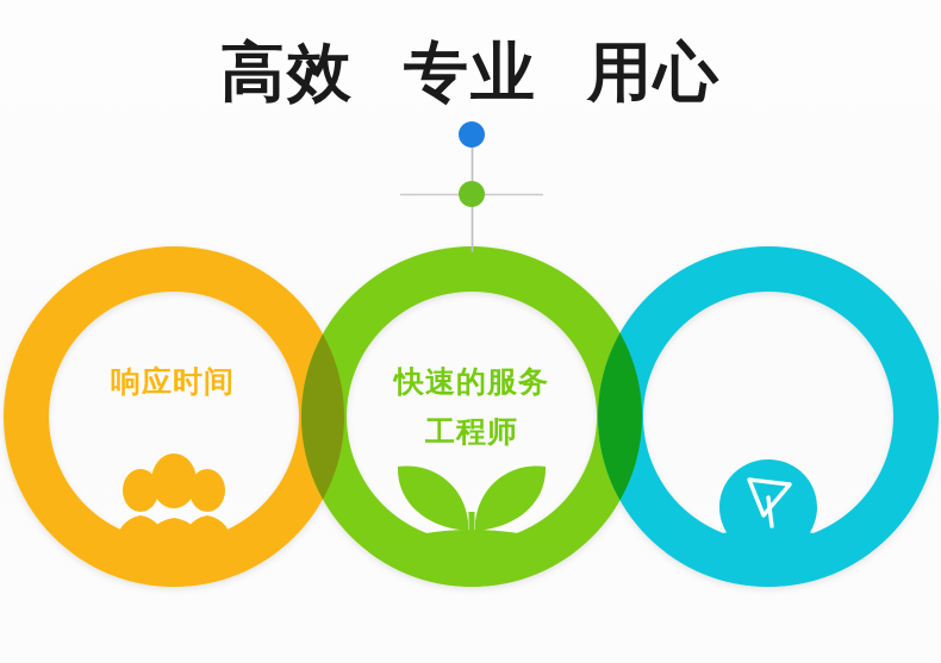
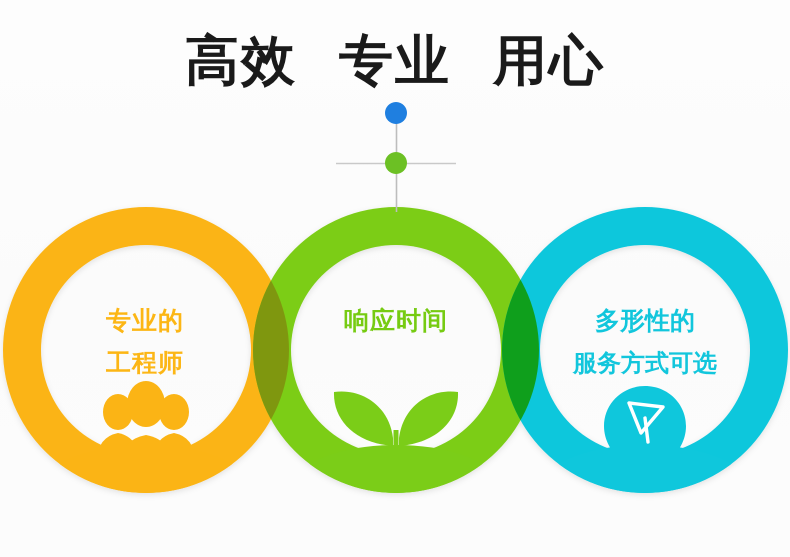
+ 专业的
- 响应时间
+ 工程师
- 快速的服务
- 工程师
+ 响应时间
+ 多形性的
+ 服务方式可选
